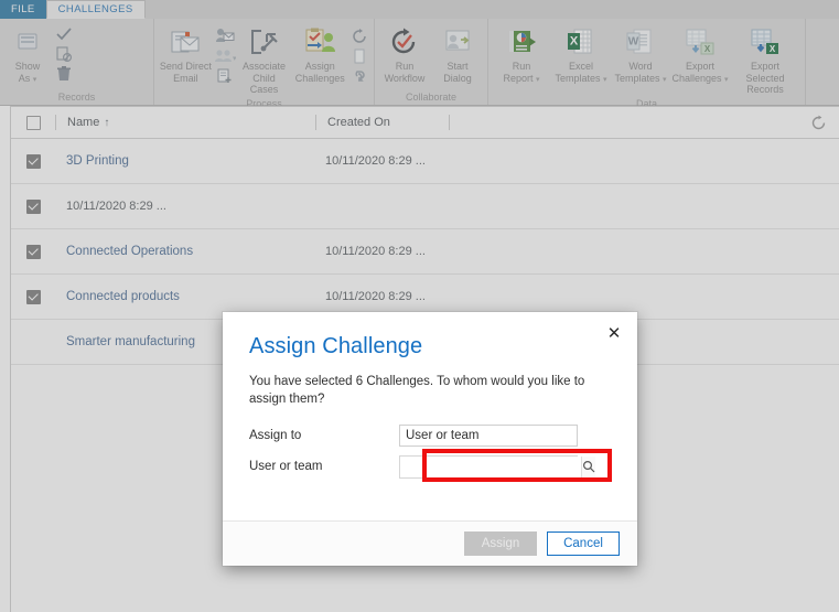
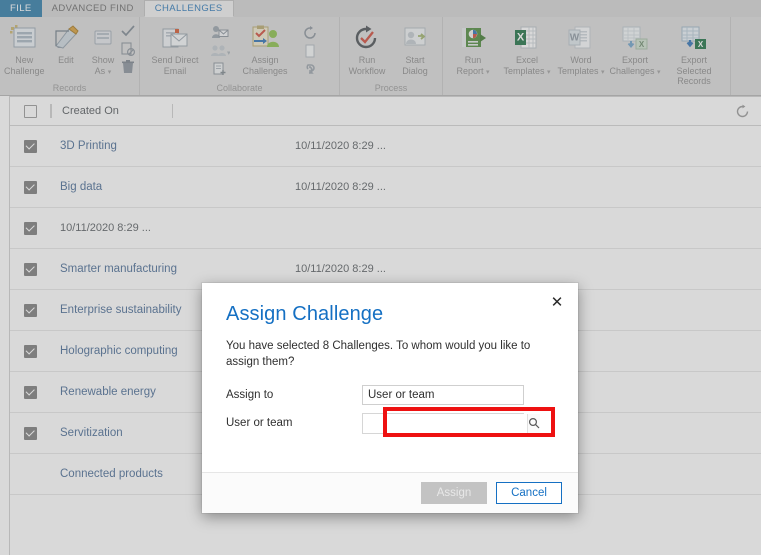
  FILE
+ ADVANCED FIND
  CHALLENGES
+ New
+ Challenge
+ Edit
  Show
  Records
  Send Direct
  Email
- Associate Child
- Cases
  Assign
  Challenges
- Process
+ Collaborate
  Run
  Workflow
  Start
  Dialog
- Collaborate
+ Process
  Run
  Report
  X
  Excel
  Templates
  W
  Word
  Templates
  X
  Export
  Challenges
  X
  Export Selected
  Records
- Data
- Name
- ↑
  Created On
  3D Printing
  10/11/2020 8:29 ...
+ Big data
  10/11/2020 8:29 ...
- Connected Operations
  10/11/2020 8:29 ...
- Connected products
+ Smarter manufacturing
  10/11/2020 8:29 ...
+ Enterprise sustainability
+ Holographic computing
+ Renewable energy
+ Servitization
- Smarter manufacturing
+ Connected products
  ✕
  Assign Challenge
- You have selected 6 Challenges. To whom would you like to assign them?
+ You have selected 8 Challenges. To whom would you like to assign them?
  Assign to
  User or team
  User or team
  Assign
  Cancel
